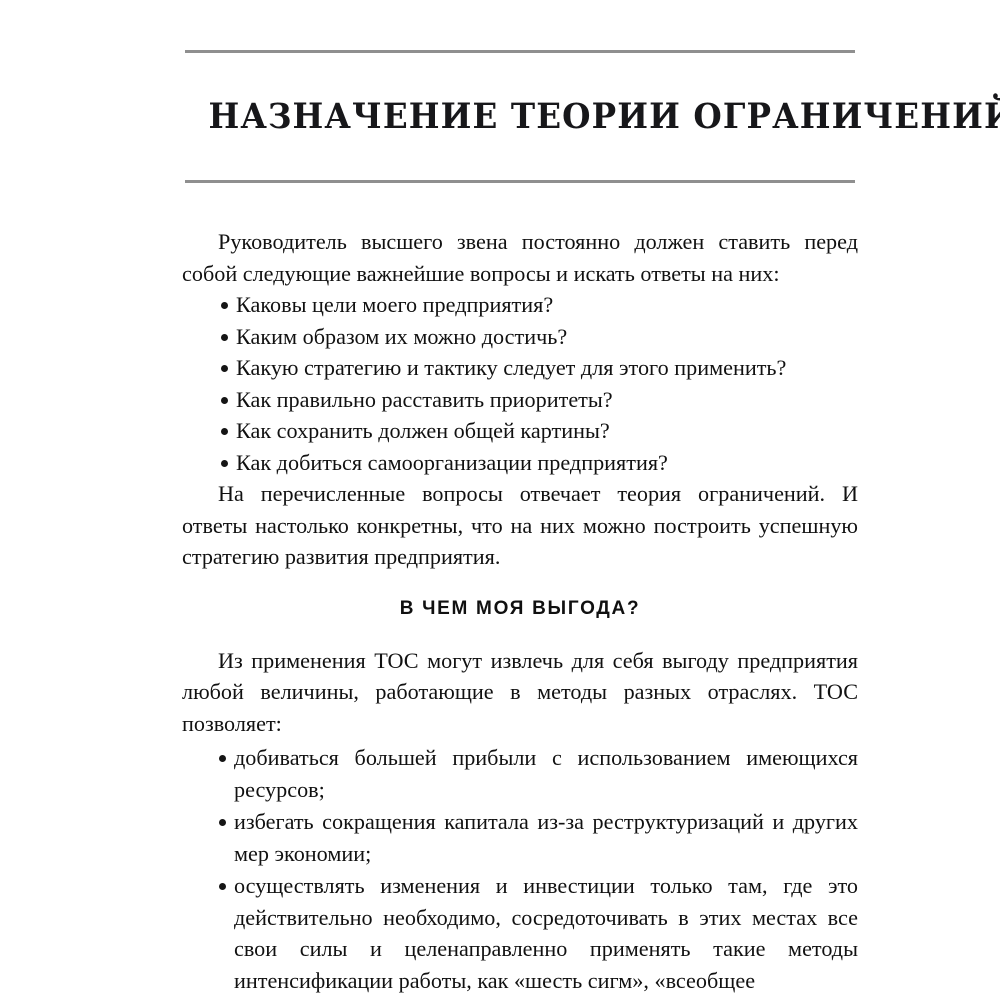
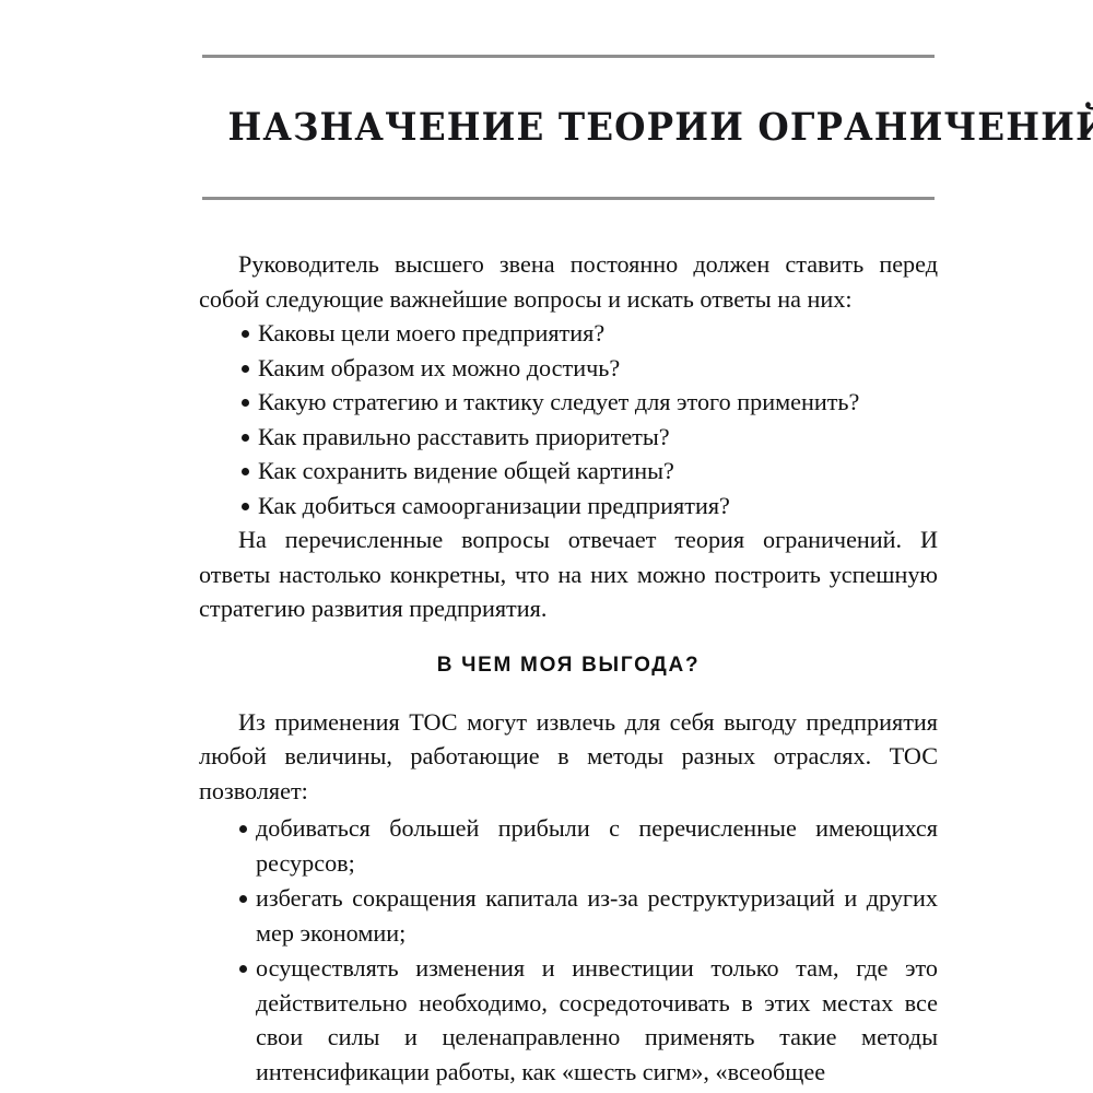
  НАЗНАЧЕНИЕ ТЕОРИИ ОГРАНИЧЕНИ
  Руководитель высшего звена постоянно должен ставить перед собой следующие важнейшие вопросы и искать ответы на них:
  Каковы цели моего предприятия?
  Каким образом их можно достичь?
  Какую стратегию и тактику следует для этого применить?
  Как правильно расставить приоритеты?
- Как сохранить должен общей картины?
+ Как сохранить видение общей картины?
  Как добиться самоорганизации предприятия?
  На перечисленные вопросы отвечает теория ограничений. И ответы настолько конкретны, что на них можно построить успешную стратегию развития предприятия.
  В ЧЕМ МОЯ ВЫГОДА?
  Из применения ТОС могут извлечь для себя выгоду предприятия любой величины, работающие в методы разных отраслях. ТОС позволяет:
- добиваться большей прибыли с использованием имеющихся ресурсов;
+ добиваться большей прибыли с перечисленные имеющихся ресурсов;
  избегать сокращения капитала из-за реструктуризаций и других мер экономии;
  осуществлять изменения и инвестиции только там, где это действительно необходимо, сосредоточивать в этих местах все свои силы и целенаправленно применять такие методы интенсификации работы, как «шесть сигм», «всеобщее
